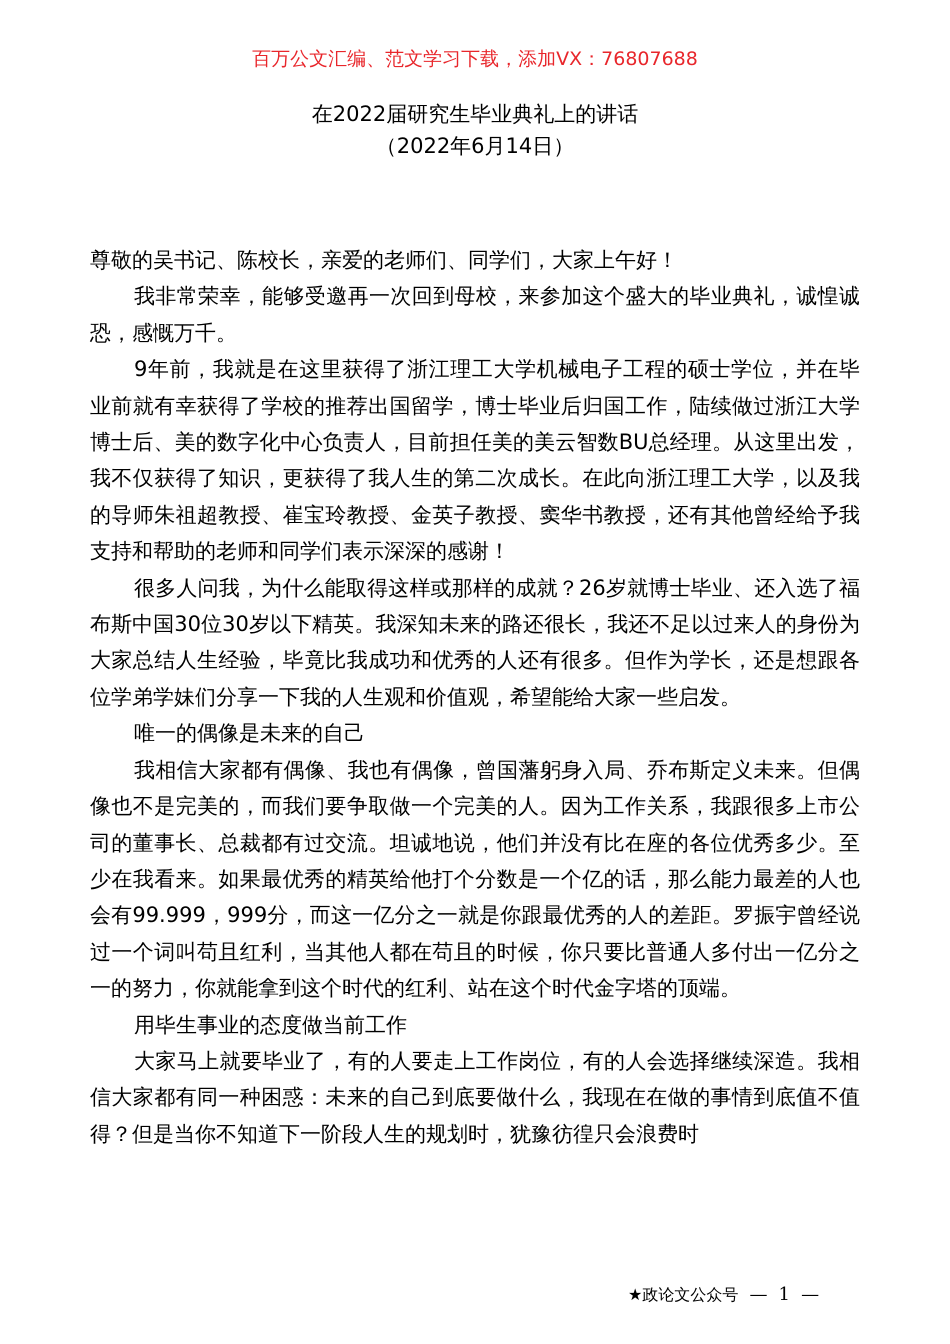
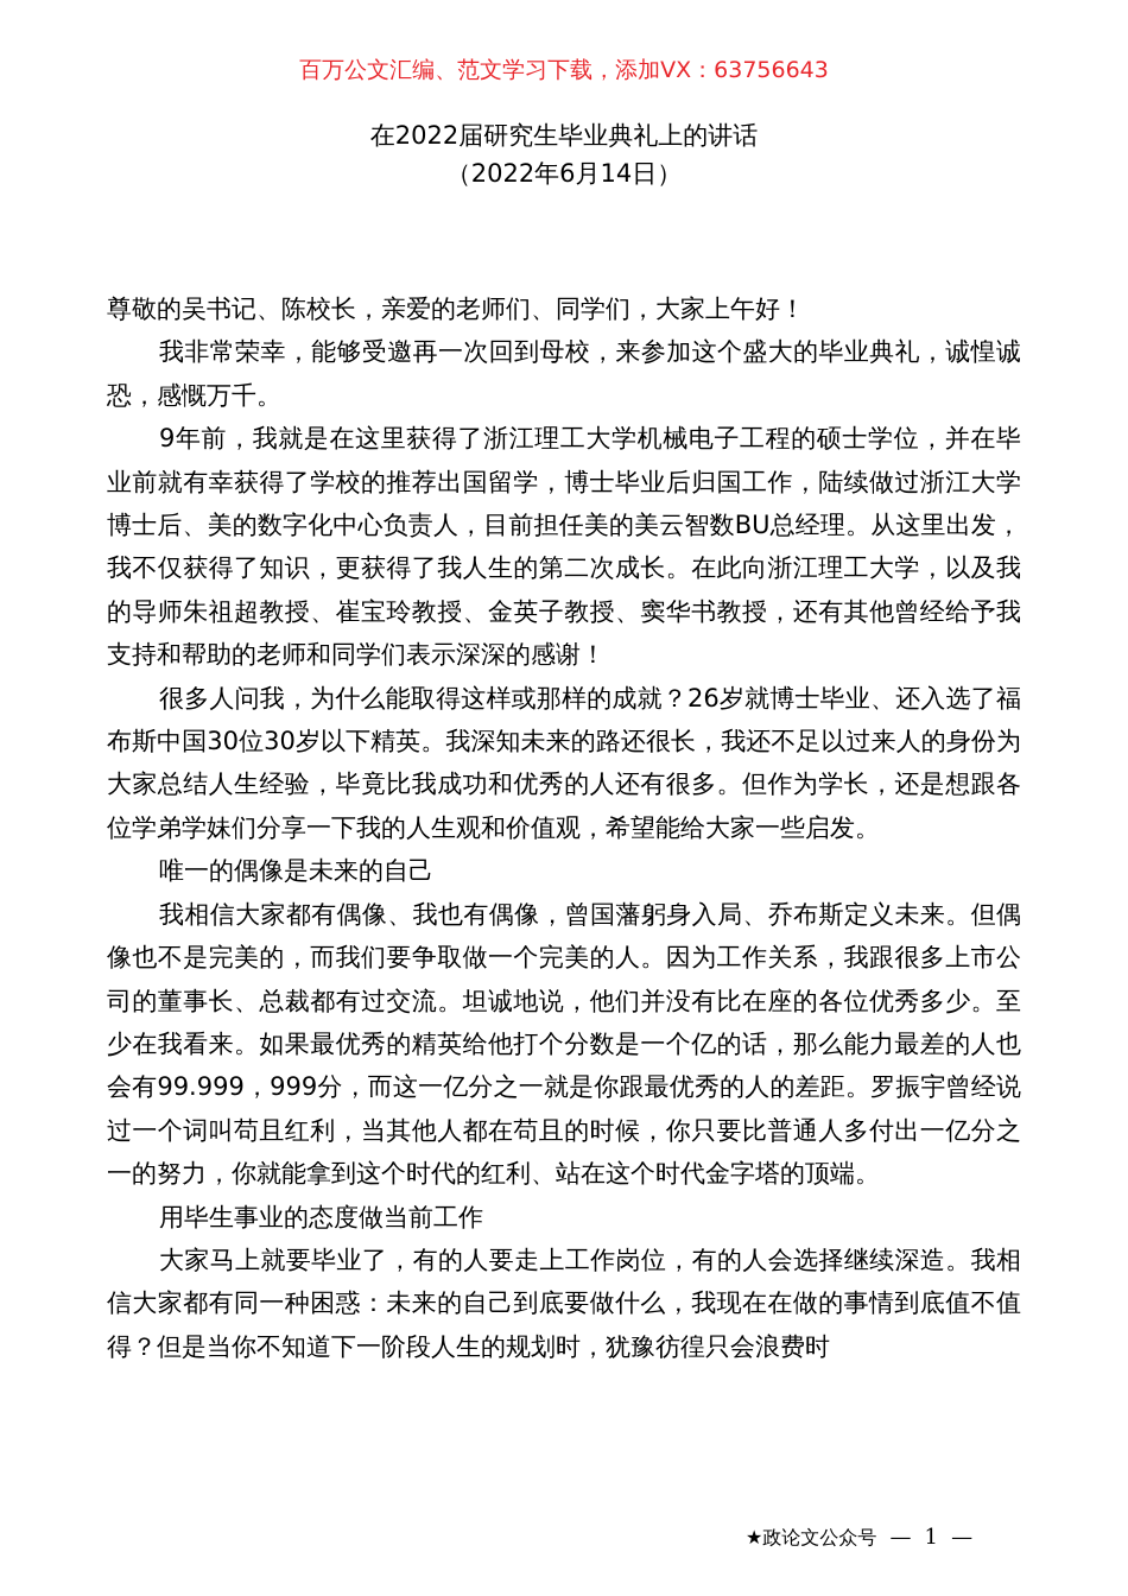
- 百万公文汇编、范文学习下载，添加VX：76807688
+ 百万公文汇编、范文学习下载，添加VX：63756643
  在2022届研究生毕业典礼上的讲话
  （2022年6月14日）
  尊敬的吴书记、陈校长，亲爱的老师们、同学们，大家上午好！
  我非常荣幸，能够受邀再一次回到母校，来参加这个盛大的毕业典礼，诚惶诚恐，感慨万千。
  9年前，我就是在这里获得了浙江理工大学机械电子工程的硕士学位，并在毕业前就有幸获得了学校的推荐出国留学，博士毕业后归国工作，陆续做过浙江大学博士后、美的数字化中心负责人，目前担任美的美云智数BU总经理。从这里出发，我不仅获得了知识，更获得了我人生的第二次成长。在此向浙江理工大学，以及我的导师朱祖超教授、崔宝玲教授、金英子教授、窦华书教授，还有其他曾经给予我支持和帮助的老师和同学们表示深深的感谢！
  很多人问我，为什么能取得这样或那样的成就？26岁就博士毕业、还入选了福布斯中国30位30岁以下精英。我深知未来的路还很长，我还不足以过来人的身份为大家总结人生经验，毕竟比我成功和优秀的人还有很多。但作为学长，还是想跟各位学弟学妹们分享一下我的人生观和价值观，希望能给大家一些启发。
  唯一的偶像是未来的自己
  我相信大家都有偶像、我也有偶像，曾国藩躬身入局、乔布斯定义未来。但偶像也不是完美的，而我们要争取做一个完美的人。因为工作关系，我跟很多上市公司的董事长、总裁都有过交流。坦诚地说，他们并没有比在座的各位优秀多少。至少在我看来。如果最优秀的精英给他打个分数是一个亿的话，那么能力最差的人也会有99.999，999分，而这一亿分之一就是你跟最优秀的人的差距。罗振宇曾经说过一个词叫苟且红利，当其他人都在苟且的时候，你只要比普通人多付出一亿分之一的努力，你就能拿到这个时代的红利、站在这个时代金字塔的顶端。
  用毕生事业的态度做当前工作
  大家马上就要毕业了，有的人要走上工作岗位，有的人会选择继续深造。我相信大家都有同一种困惑：未来的自己到底要做什么，我现在在做的事情到底值不值得？但是当你不知道下一阶段人生的规划时，犹豫彷徨只会浪费时
  ★政论文公众号 — 1 —
